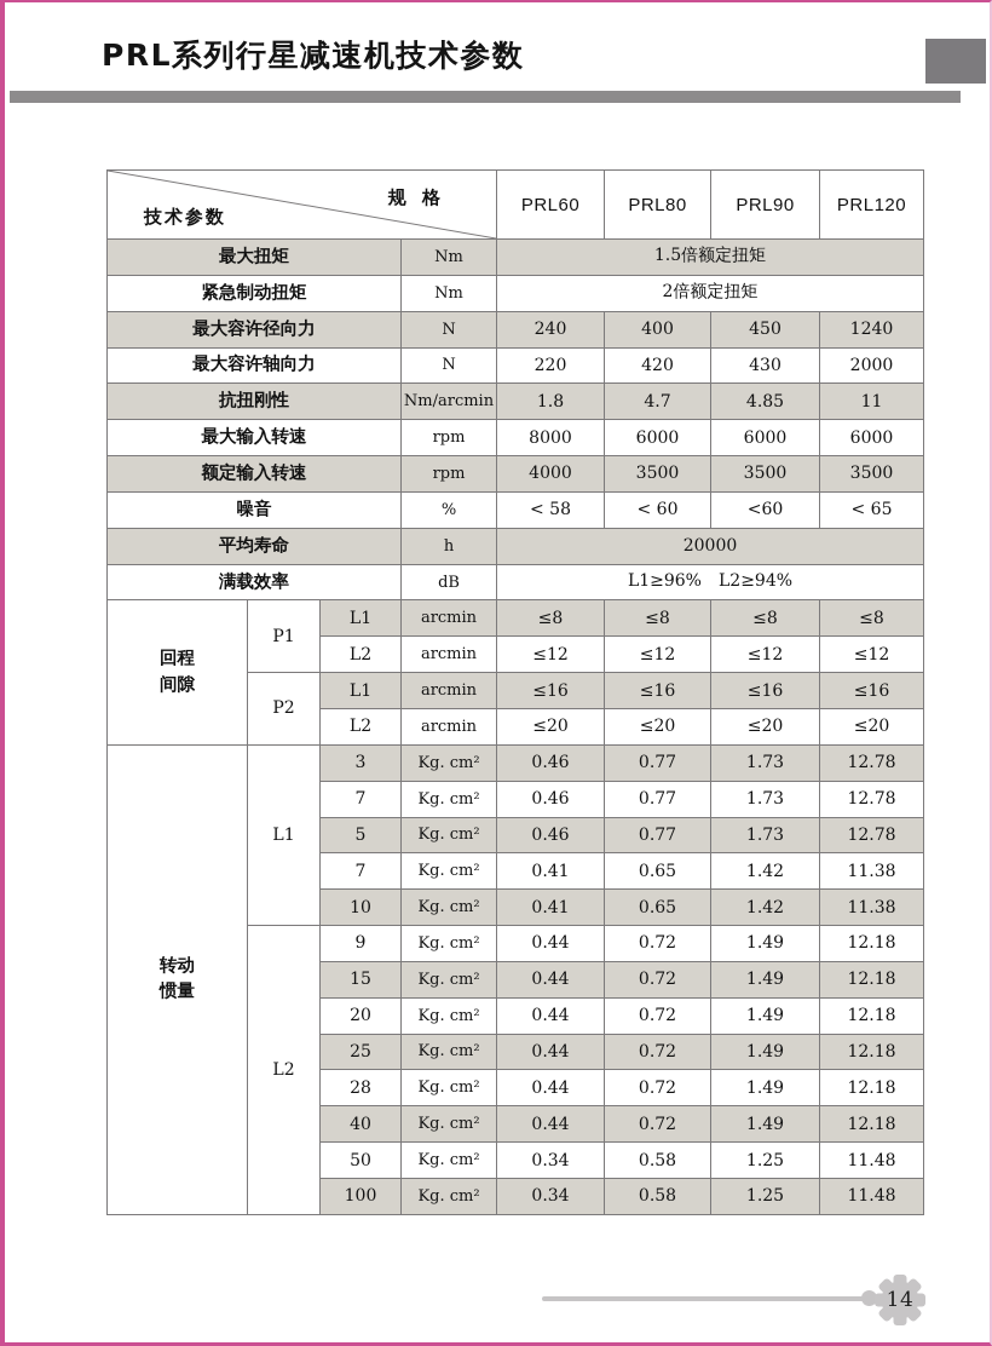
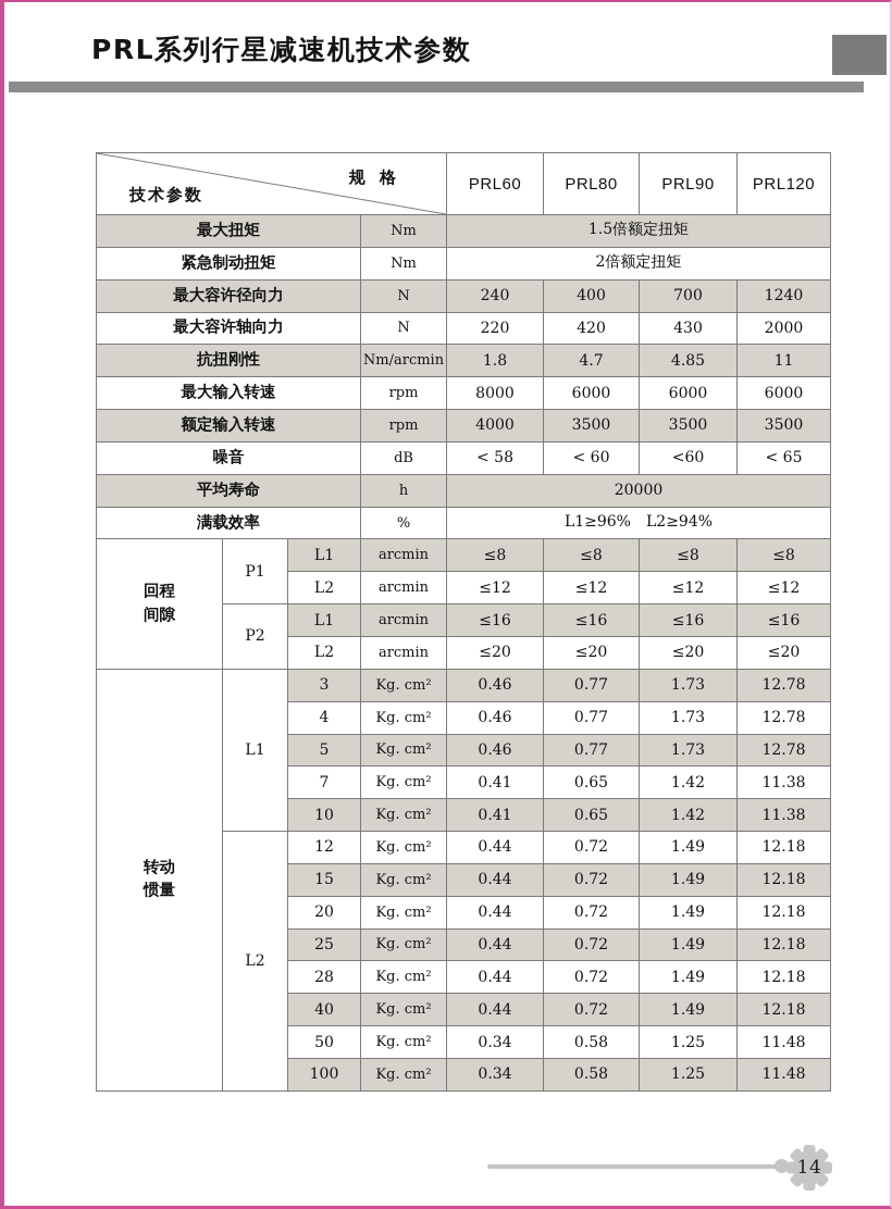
  PRL系列行星减速机技术参数
  规 格 技术参数	PRL60	PRL80	PRL90	PRL120
  最大扭矩	Nm	1.5倍额定扭矩
  紧急制动扭矩	Nm	2倍额定扭矩
- 最大容许径向力	N	240	400	450	1240
+ 最大容许径向力	N	240	400	700	1240
  最大容许轴向力	N	220	420	430	2000
  抗扭刚性	Nm/arcmin	1.8	4.7	4.85	11
  最大输入转速	rpm	8000	6000	6000	6000
  额定输入转速	rpm	4000	3500	3500	3500
- 噪音	%	< 58	< 60	<60	< 65
+ 噪音	dB	< 58	< 60	<60	< 65
  平均寿命	h	20000
- 满载效率	dB	L1≥96% L2≥94%
+ 满载效率	%	L1≥96% L2≥94%
  回程 间隙	P1	L1	arcmin	≤8	≤8	≤8	≤8
  L2	arcmin	≤12	≤12	≤12	≤12
  P2	L1	arcmin	≤16	≤16	≤16	≤16
  L2	arcmin	≤20	≤20	≤20	≤20
  转动 惯量	L1	3	Kg. cm²	0.46	0.77	1.73	12.78
- 7	Kg. cm²	0.46	0.77	1.73	12.78
+ 4	Kg. cm²	0.46	0.77	1.73	12.78
  5	Kg. cm²	0.46	0.77	1.73	12.78
  7	Kg. cm²	0.41	0.65	1.42	11.38
  10	Kg. cm²	0.41	0.65	1.42	11.38
- L2	9	Kg. cm²	0.44	0.72	1.49	12.18
+ L2	12	Kg. cm²	0.44	0.72	1.49	12.18
  15	Kg. cm²	0.44	0.72	1.49	12.18
  20	Kg. cm²	0.44	0.72	1.49	12.18
  25	Kg. cm²	0.44	0.72	1.49	12.18
  28	Kg. cm²	0.44	0.72	1.49	12.18
  40	Kg. cm²	0.44	0.72	1.49	12.18
  50	Kg. cm²	0.34	0.58	1.25	11.48
  100	Kg. cm²	0.34	0.58	1.25	11.48
  14
